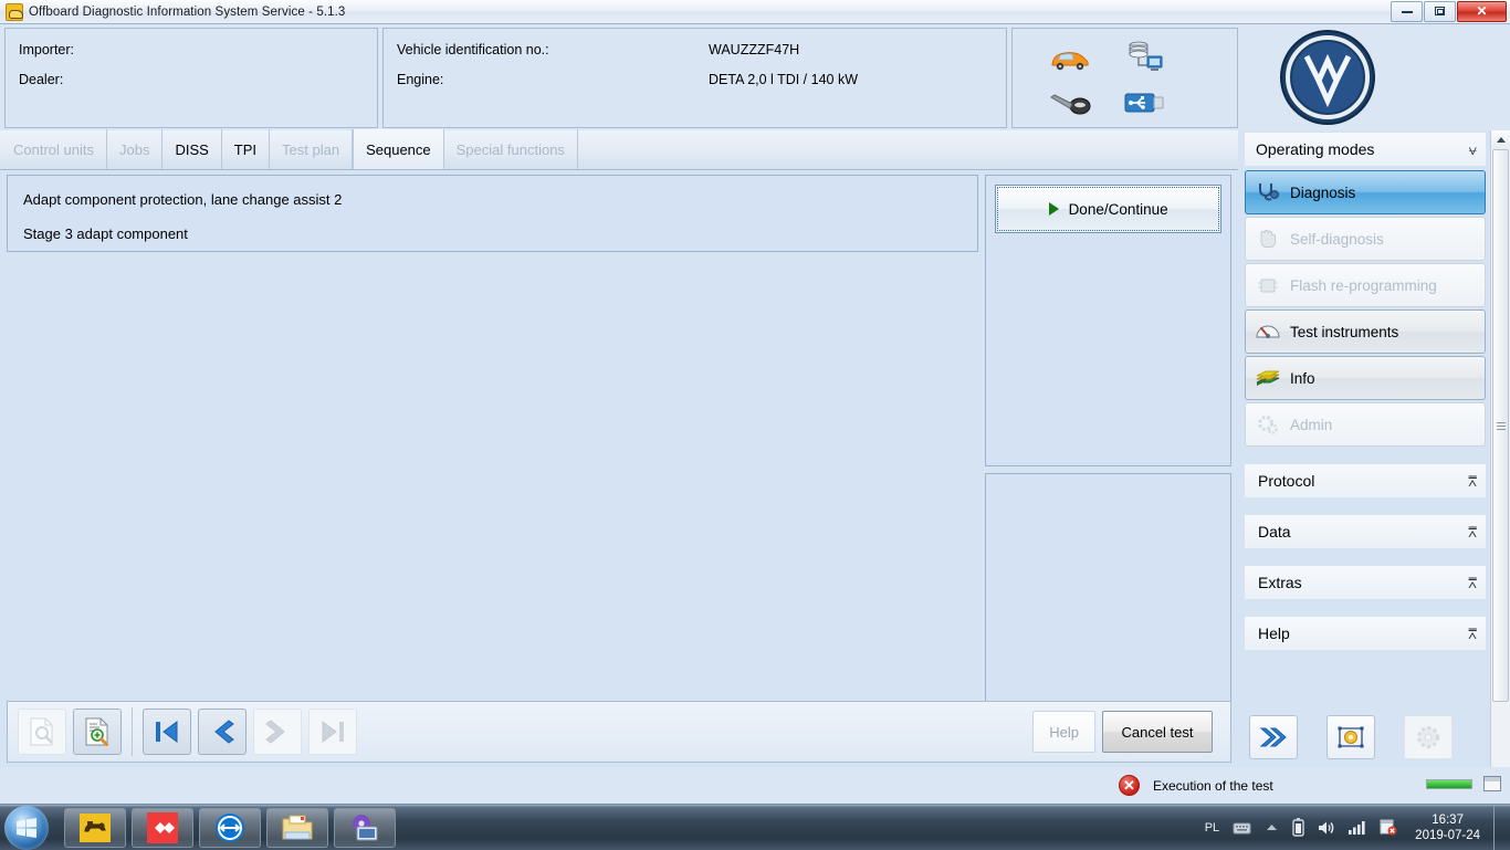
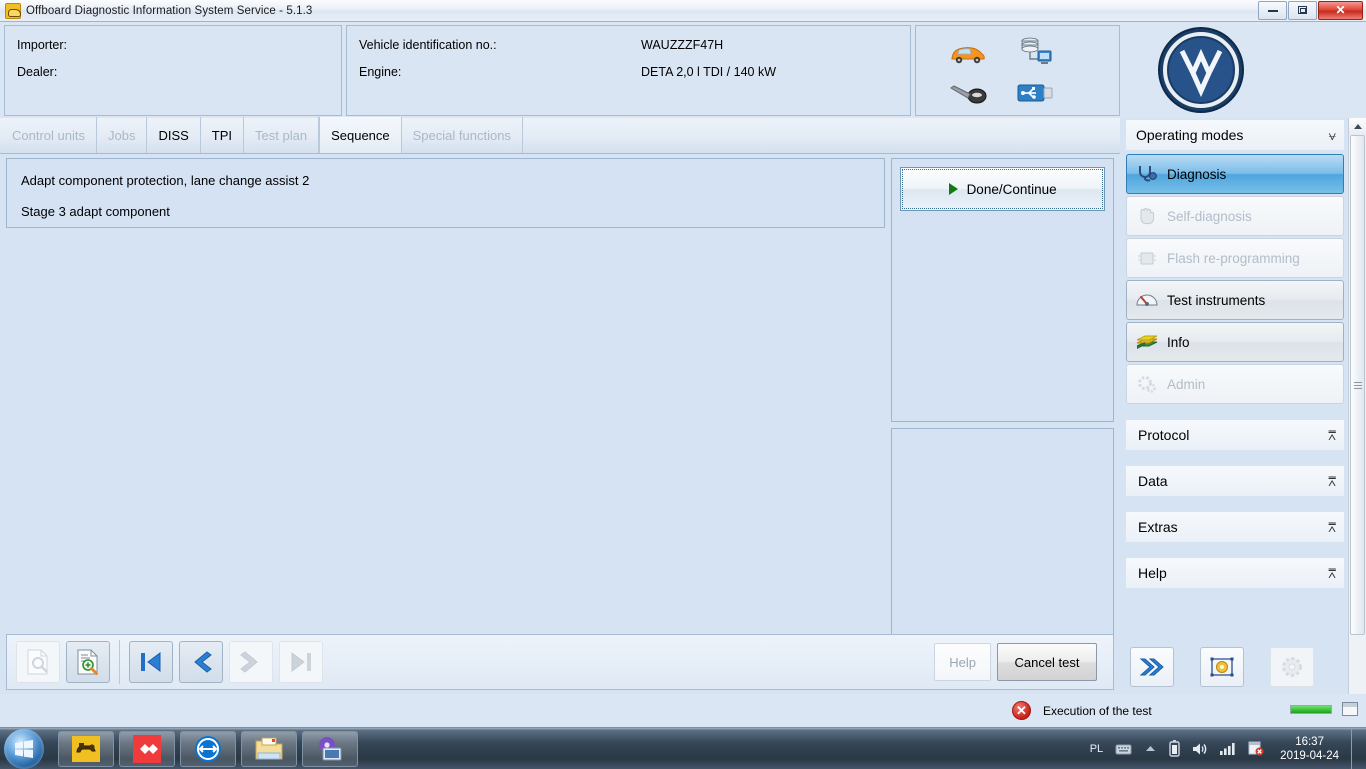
  Offboard Diagnostic Information System Service - 5.1.3
  ✕
  Importer:
  Dealer:
  Vehicle identification no.:
  WAUZZZF47H
  Engine:
  DETA 2,0 l TDI / 140 kW
  Control units
  Jobs
  DISS
  TPI
  Test plan
  Sequence
  Special functions
  Adapt component protection, lane change assist 2
  Stage 3 adapt component
  Done/Continue
  Help
  Cancel test
  Operating modes
  ⩝
  Diagnosis
  Self-diagnosis
  Flash re-programming
  Test instruments
  Info
  Admin
  Protocol
  ⩞
  Data
  ⩞
  Extras
  ⩞
  Help
  ⩞
  ✕
  Execution of the test
  PL
  16:37
- 2019-07-24
+ 2019-04-24
